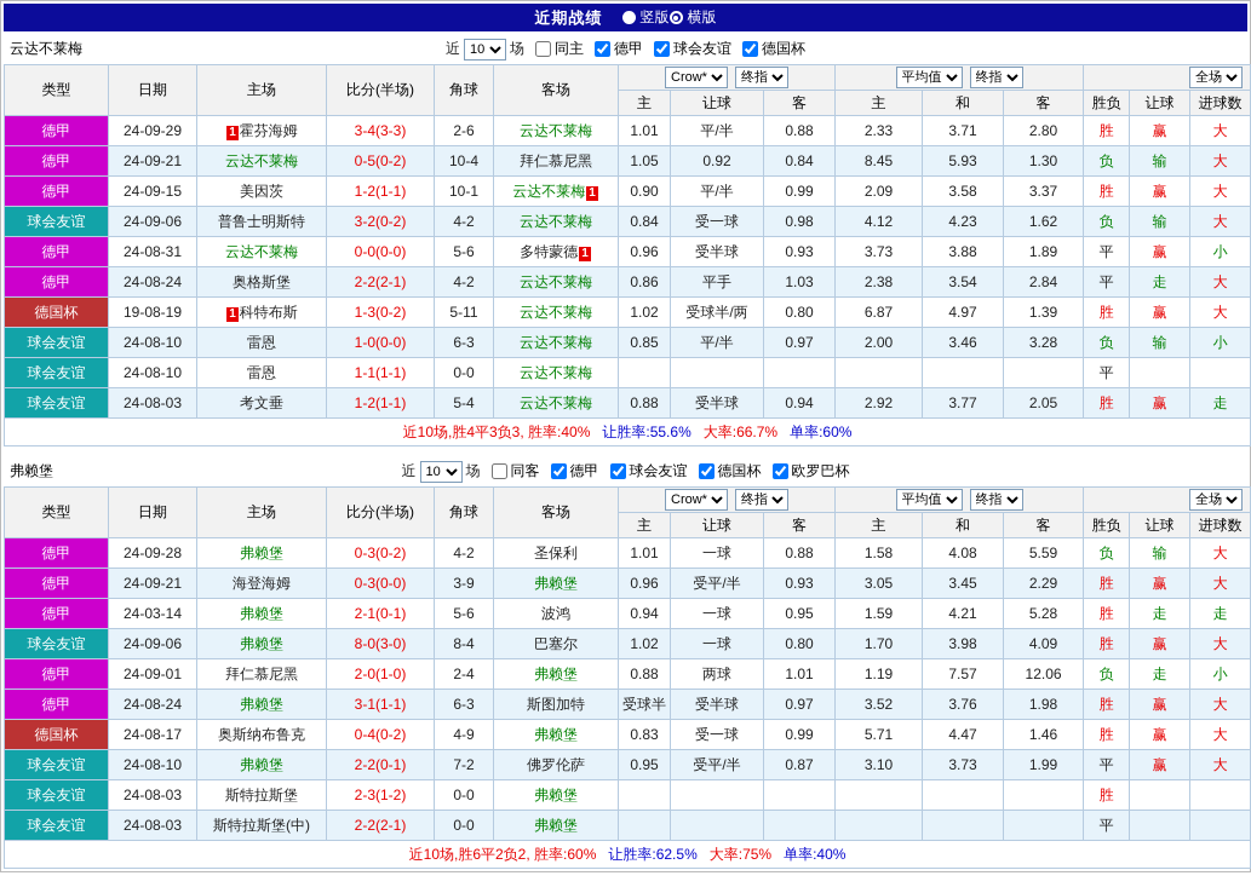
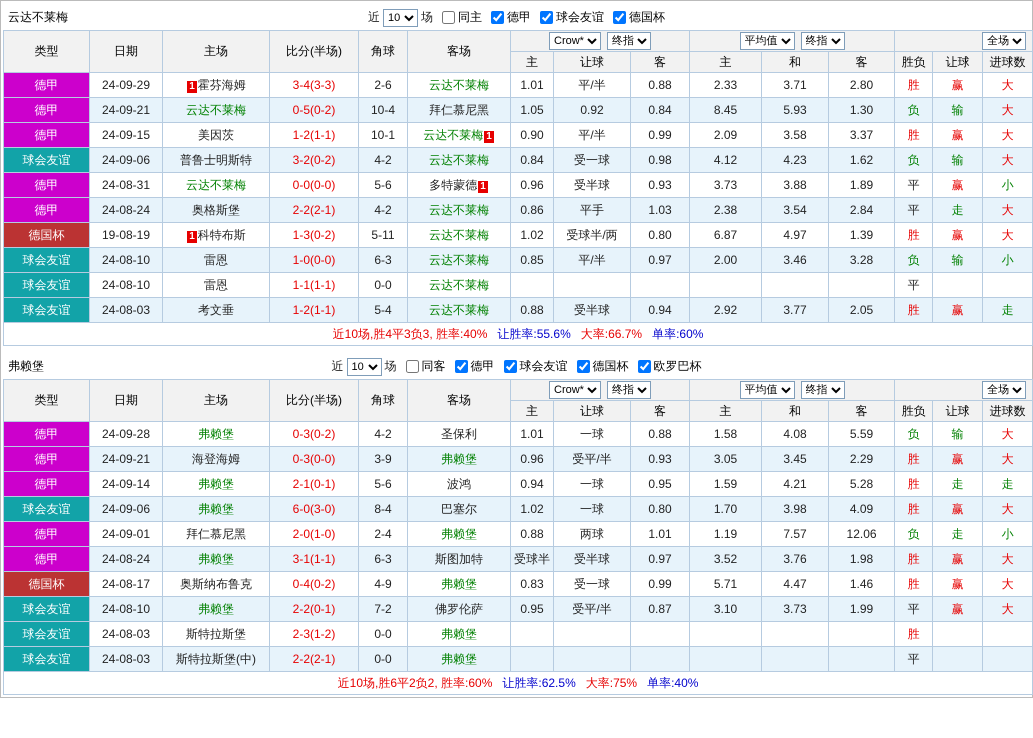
- 近期战绩
- 竖版
- 横版
  云达不莱梅
  近
  10
  场
  同主
  德甲
  球会友谊
  德国杯
  类型	日期	主场	比分(半场)	角球	客场	Crow* 终指	平均值 终指	全场
  主	让球	客	主	和	客	胜负	让球	进球数
  德甲	24-09-29	1 霍芬海姆	3-4(3-3)	2-6	云达不莱梅	1.01	平/半	0.88	2.33	3.71	2.80	胜	赢	大
  德甲	24-09-21	云达不莱梅	0-5(0-2)	10-4	拜仁慕尼黑	1.05	0.92	0.84	8.45	5.93	1.30	负	输	大
  德甲	24-09-15	美因茨	1-2(1-1)	10-1	云达不莱梅 1	0.90	平/半	0.99	2.09	3.58	3.37	胜	赢	大
  球会友谊	24-09-06	普鲁士明斯特	3-2(0-2)	4-2	云达不莱梅	0.84	受一球	0.98	4.12	4.23	1.62	负	输	大
  德甲	24-08-31	云达不莱梅	0-0(0-0)	5-6	多特蒙德 1	0.96	受半球	0.93	3.73	3.88	1.89	平	赢	小
  德甲	24-08-24	奥格斯堡	2-2(2-1)	4-2	云达不莱梅	0.86	平手	1.03	2.38	3.54	2.84	平	走	大
  德国杯	19-08-19	1 科特布斯	1-3(0-2)	5-11	云达不莱梅	1.02	受球半/两	0.80	6.87	4.97	1.39	胜	赢	大
  球会友谊	24-08-10	雷恩	1-0(0-0)	6-3	云达不莱梅	0.85	平/半	0.97	2.00	3.46	3.28	负	输	小
  球会友谊	24-08-10	雷恩	1-1(1-1)	0-0	云达不莱梅							平
  球会友谊	24-08-03	考文垂	1-2(1-1)	5-4	云达不莱梅	0.88	受半球	0.94	2.92	3.77	2.05	胜	赢	走
  近10场,胜4平3负3, 胜率:40% 让胜率:55.6% 大率:66.7% 单率:60%
  弗赖堡
  近
  10
  场
  同客
  德甲
  球会友谊
  德国杯
  欧罗巴杯
  类型	日期	主场	比分(半场)	角球	客场	Crow* 终指	平均值 终指	全场
  主	让球	客	主	和	客	胜负	让球	进球数
  德甲	24-09-28	弗赖堡	0-3(0-2)	4-2	圣保利	1.01	一球	0.88	1.58	4.08	5.59	负	输	大
  德甲	24-09-21	海登海姆	0-3(0-0)	3-9	弗赖堡	0.96	受平/半	0.93	3.05	3.45	2.29	胜	赢	大
- 德甲	24-03-14	弗赖堡	2-1(0-1)	5-6	波鸿	0.94	一球	0.95	1.59	4.21	5.28	胜	走	走
+ 德甲	24-09-14	弗赖堡	2-1(0-1)	5-6	波鸿	0.94	一球	0.95	1.59	4.21	5.28	胜	走	走
- 球会友谊	24-09-06	弗赖堡	8-0(3-0)	8-4	巴塞尔	1.02	一球	0.80	1.70	3.98	4.09	胜	赢	大
+ 球会友谊	24-09-06	弗赖堡	6-0(3-0)	8-4	巴塞尔	1.02	一球	0.80	1.70	3.98	4.09	胜	赢	大
  德甲	24-09-01	拜仁慕尼黑	2-0(1-0)	2-4	弗赖堡	0.88	两球	1.01	1.19	7.57	12.06	负	走	小
  德甲	24-08-24	弗赖堡	3-1(1-1)	6-3	斯图加特	受球半	受半球	0.97	3.52	3.76	1.98	胜	赢	大
  德国杯	24-08-17	奥斯纳布鲁克	0-4(0-2)	4-9	弗赖堡	0.83	受一球	0.99	5.71	4.47	1.46	胜	赢	大
  球会友谊	24-08-10	弗赖堡	2-2(0-1)	7-2	佛罗伦萨	0.95	受平/半	0.87	3.10	3.73	1.99	平	赢	大
  球会友谊	24-08-03	斯特拉斯堡	2-3(1-2)	0-0	弗赖堡							胜
  球会友谊	24-08-03	斯特拉斯堡(中)	2-2(2-1)	0-0	弗赖堡							平
  近10场,胜6平2负2, 胜率:60% 让胜率:62.5% 大率:75% 单率:40%
